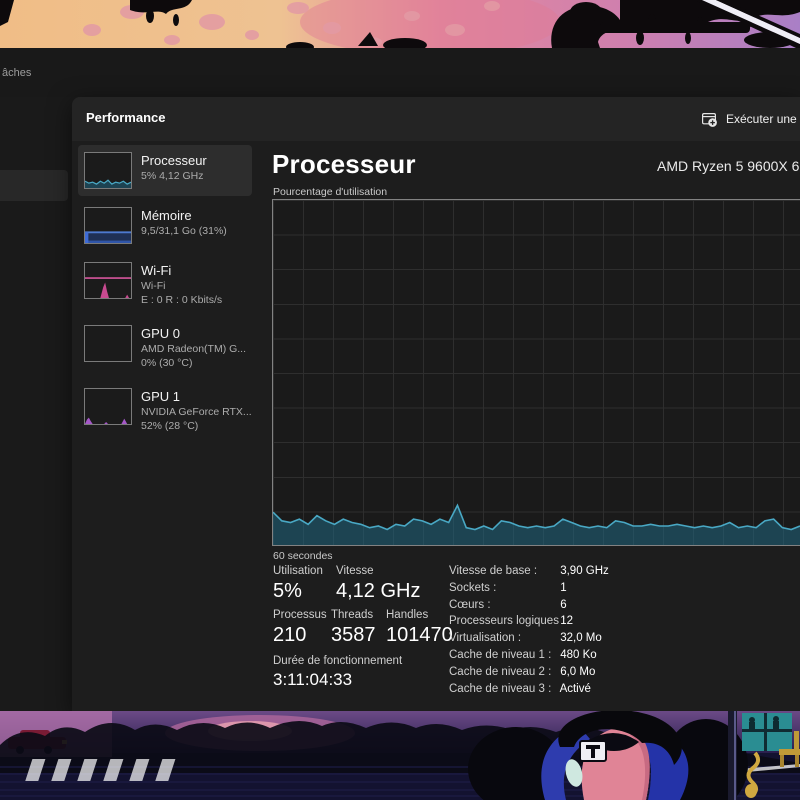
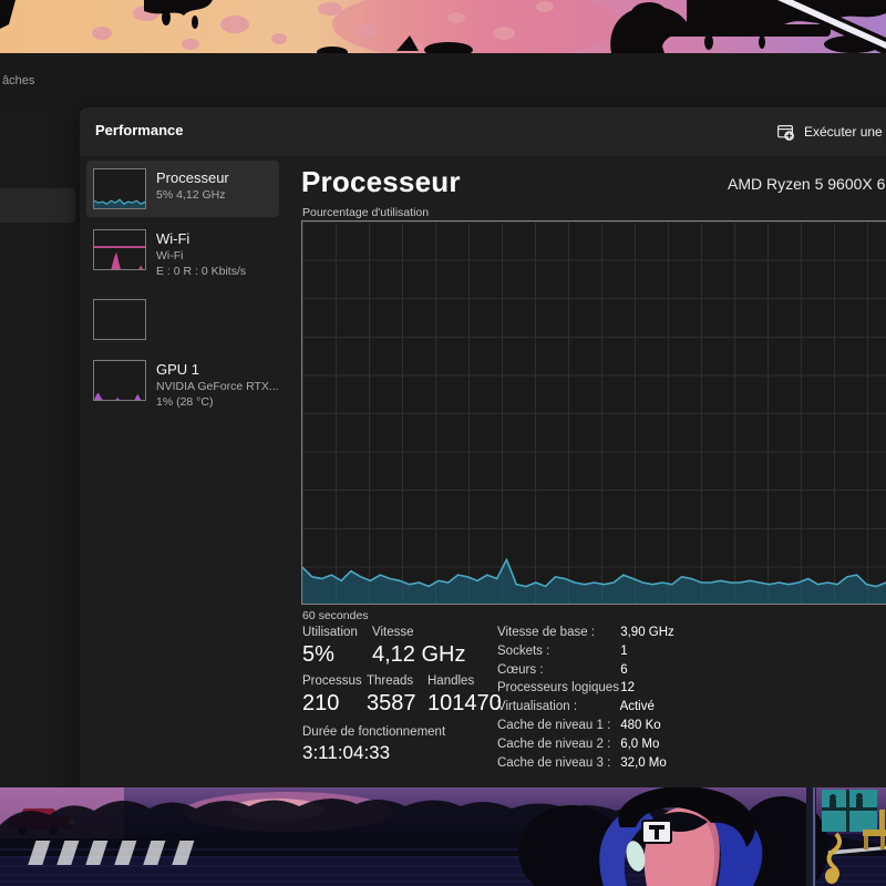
  âches
  Performance
  Exécuter une
  Processeur
  5% 4,12 GHz
- Mémoire
- 9,5/31,1 Go (31%)
  Wi-Fi
  Wi-Fi
  E : 0 R : 0 Kbits/s
- GPU 0
- AMD Radeon(TM) G...
- 0% (30 °C)
  GPU 1
  NVIDIA GeForce RTX...
- 52% (28 °C)
+ 1% (28 °C)
  Processeur
  AMD Ryzen 5 9600X 6
  Pourcentage d'utilisation
  60 secondes
  Utilisation
  Vitesse
  5%
  4,12 GHz
  Processus
  Threads
  Handles
  210
  3587
  101470
  Durée de fonctionnement
  3:11:04:33
  Vitesse de base : 3,90 GHz
  Sockets : 1
  Cœurs : 6
  Processeurs logiques 12
- Virtualisation : 32,0 Mo
+ Virtualisation : Activé
  Cache de niveau 1 : 480 Ko
  Cache de niveau 2 : 6,0 Mo
- Cache de niveau 3 : Activé
+ Cache de niveau 3 : 32,0 Mo
